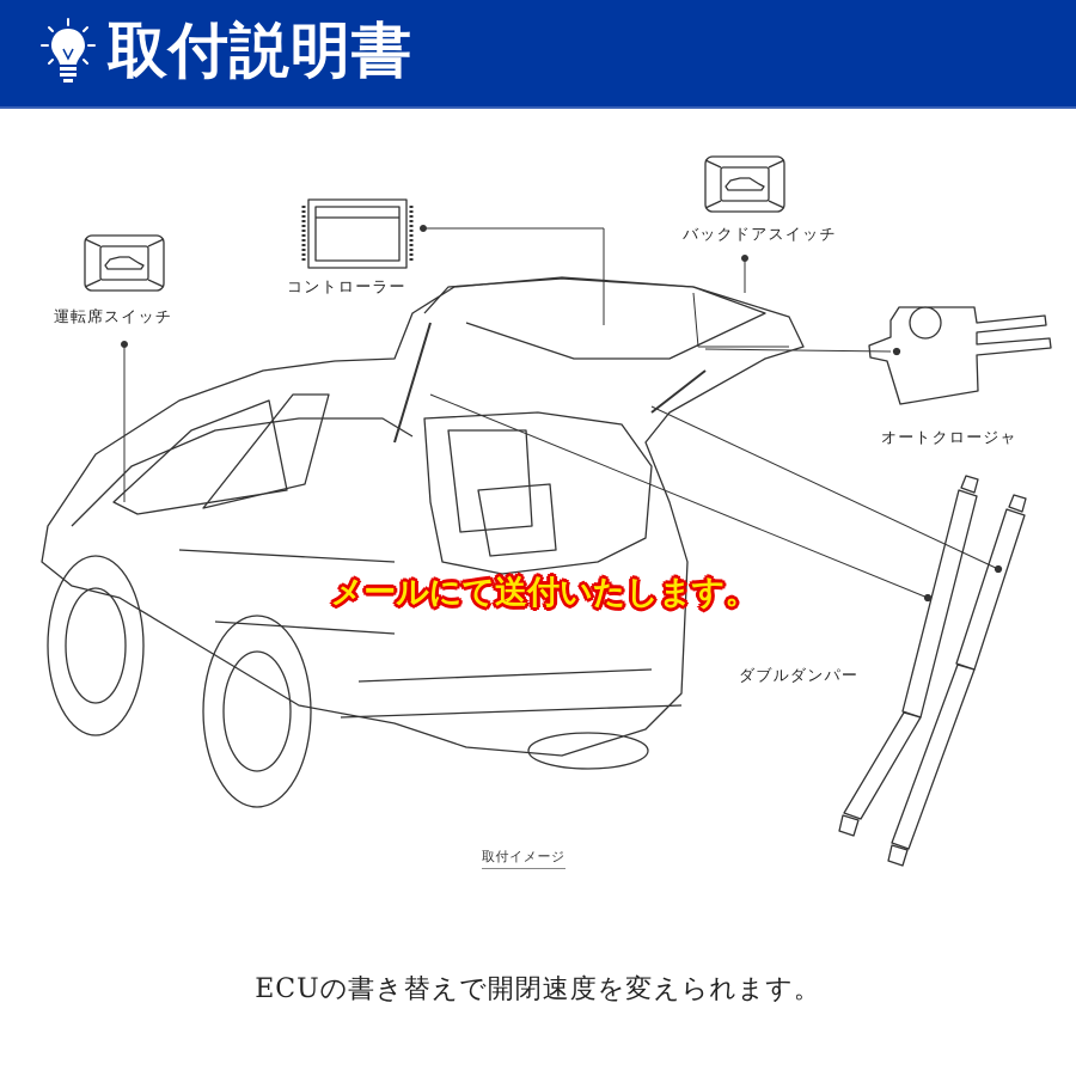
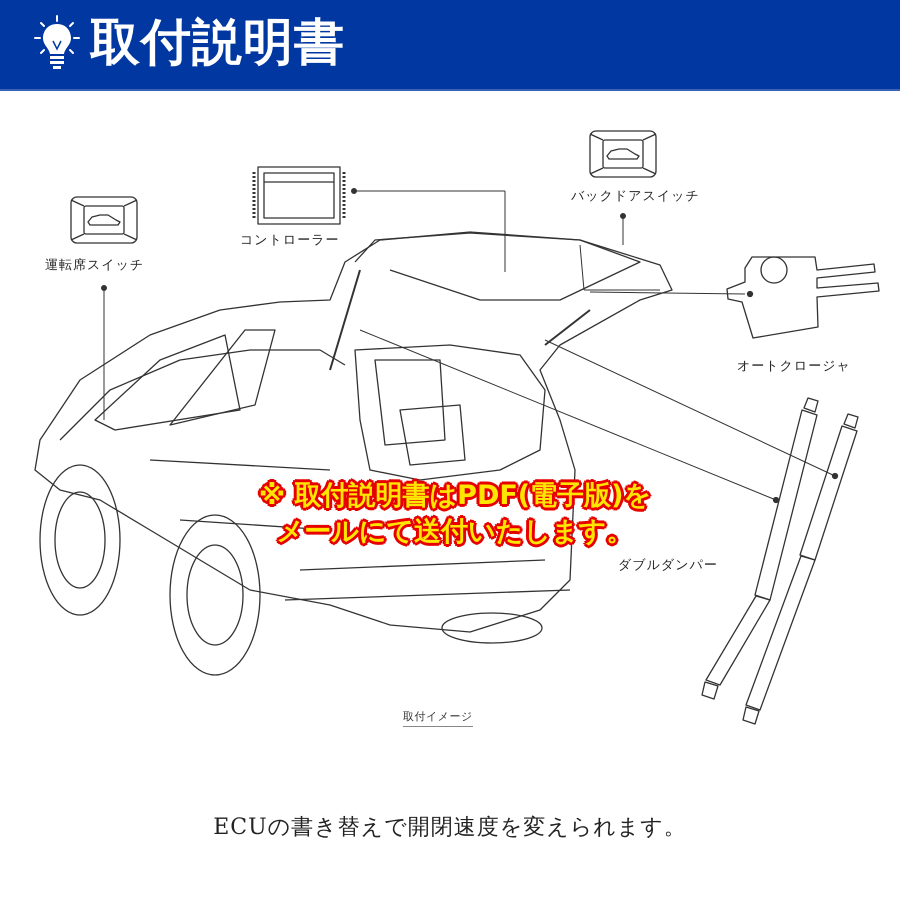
  取付説明書
  運転席スイッチ
  コントローラー
  バックドアスイッチ
  オートクロージャ
  ダブルダンパー
+ ※ 取付説明書はPDF(電子版)を
  メールにて送付いたします。
  取付イメージ
  ECUの書き替えで開閉速度を変えられます。
